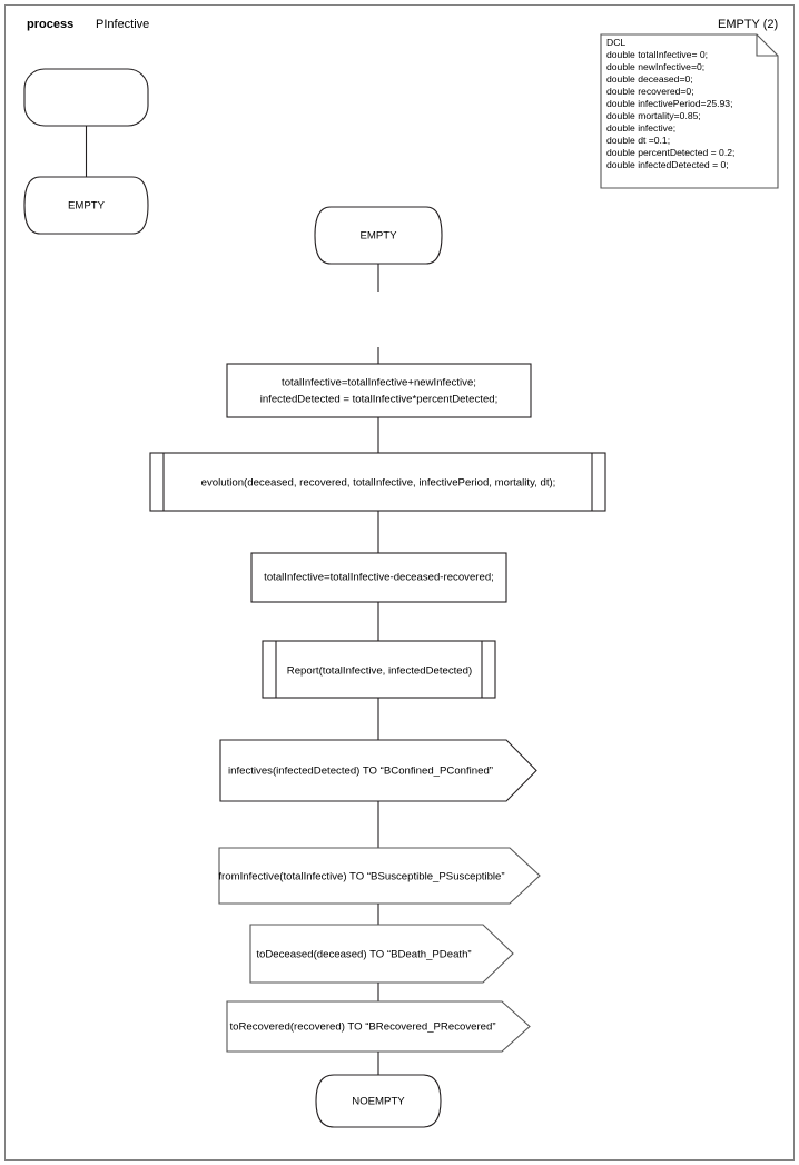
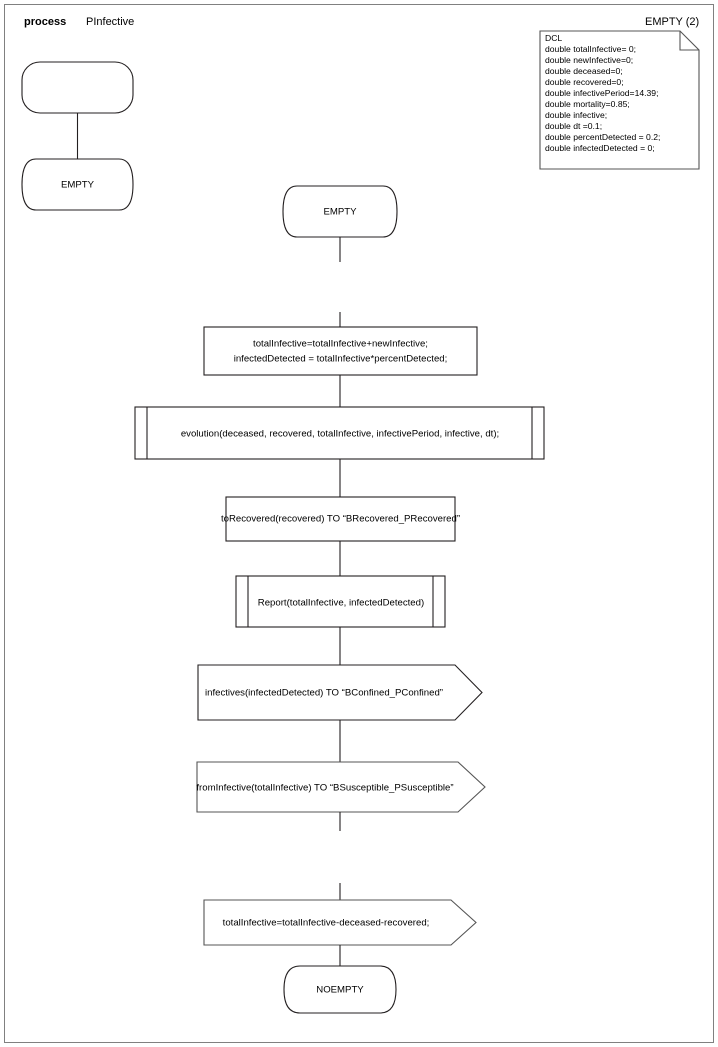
  process
  PInfective
  EMPTY (2)
  DCL
  double totalInfective= 0;
  double newInfective=0;
  double deceased=0;
  double recovered=0;
- double infectivePeriod=25.93;
+ double infectivePeriod=14.39;
  double mortality=0.85;
  double infective;
  double dt =0.1;
  double percentDetected = 0.2;
  double infectedDetected = 0;
  EMPTY
  EMPTY
  totalInfective=totalInfective+newInfective;
  infectedDetected = totalInfective*percentDetected;
- evolution(deceased, recovered, totalInfective, infectivePeriod, mortality, dt);
+ evolution(deceased, recovered, totalInfective, infectivePeriod, infective, dt);
- totalInfective=totalInfective-deceased-recovered;
+ toRecovered(recovered) TO “BRecovered_PRecovered”
  Report(totalInfective, infectedDetected)
  infectives(infectedDetected) TO “BConfined_PConfined”
  fromInfective(totalInfective) TO “BSusceptible_PSusceptible”
- toDeceased(deceased) TO “BDeath_PDeath”
- toRecovered(recovered) TO “BRecovered_PRecovered”
+ totalInfective=totalInfective-deceased-recovered;
  NOEMPTY
